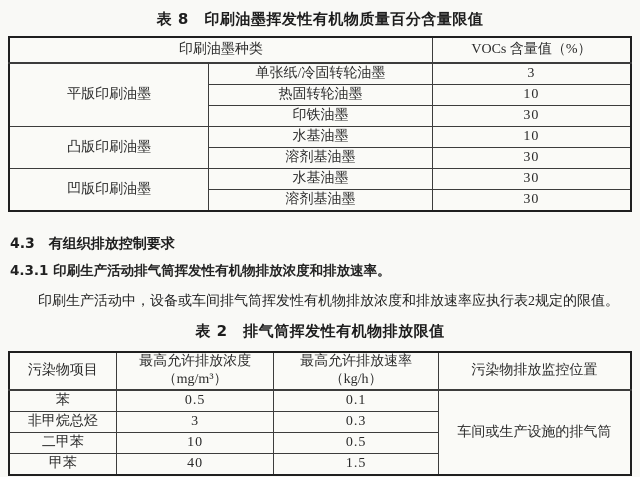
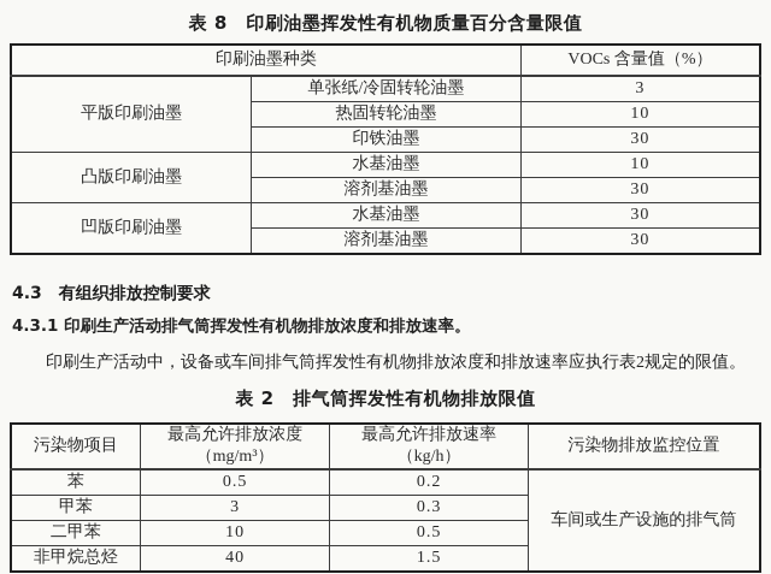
  表 8 印刷油墨挥发性有机物质量百分含量限值
  印刷油墨种类	VOCs 含量值（%）
  平版印刷油墨	单张纸/冷固转轮油墨	3
  热固转轮油墨	10
  印铁油墨	30
  凸版印刷油墨	水基油墨	10
  溶剂基油墨	30
  凹版印刷油墨	水基油墨	30
  溶剂基油墨	30
  4.3 有组织排放控制要求
  4.3.1 印刷生产活动排气筒挥发性有机物排放浓度和排放速率。
  印刷生产活动中，设备或车间排气筒挥发性有机物排放浓度和排放速率应执行表2规定的限值。
  表 2 排气筒挥发性有机物排放限值
  污染物项目	最高允许排放浓度（mg/m³）	最高允许排放速率（kg/h）	污染物排放监控位置
- 苯	0.5	0.1	车间或生产设施的排气筒
+ 苯	0.5	0.2	车间或生产设施的排气筒
- 非甲烷总烃	3	0.3
+ 甲苯	3	0.3
  二甲苯	10	0.5
- 甲苯	40	1.5
+ 非甲烷总烃	40	1.5
